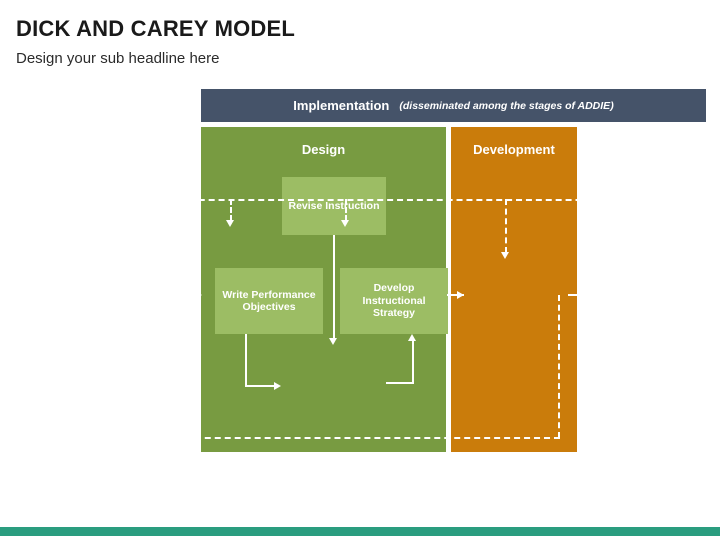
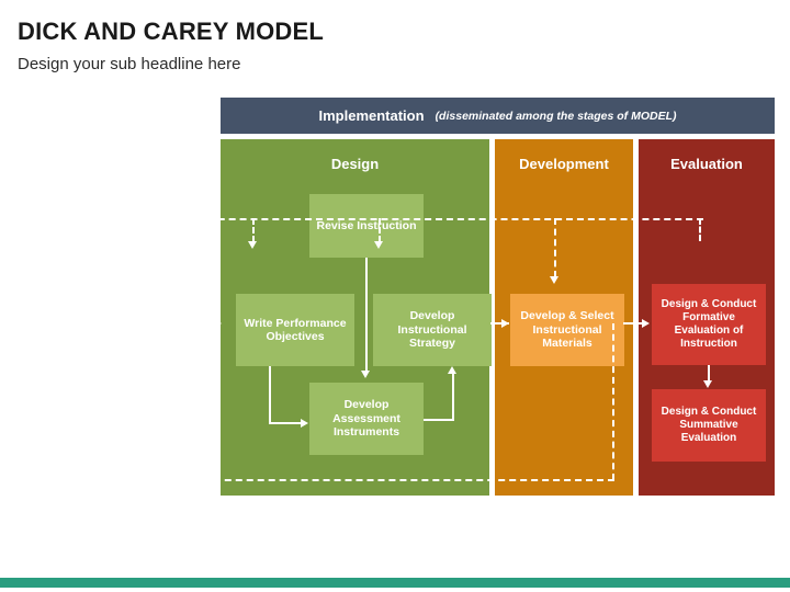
  DICK AND CAREY MODEL
  Design your sub headline here
  Implementation
- (disseminated among the stages of ADDIE)
+ (disseminated among the stages of MODEL)
  Design
  Revise Instruction
  Write Performance Objectives
  Develop Instructional Strategy
+ Develop Assessment Instruments
  Development
+ Develop & Select Instructional Materials
+ Evaluation
+ Design & Conduct Formative Evaluation of Instruction
+ Design & Conduct Summative Evaluation
